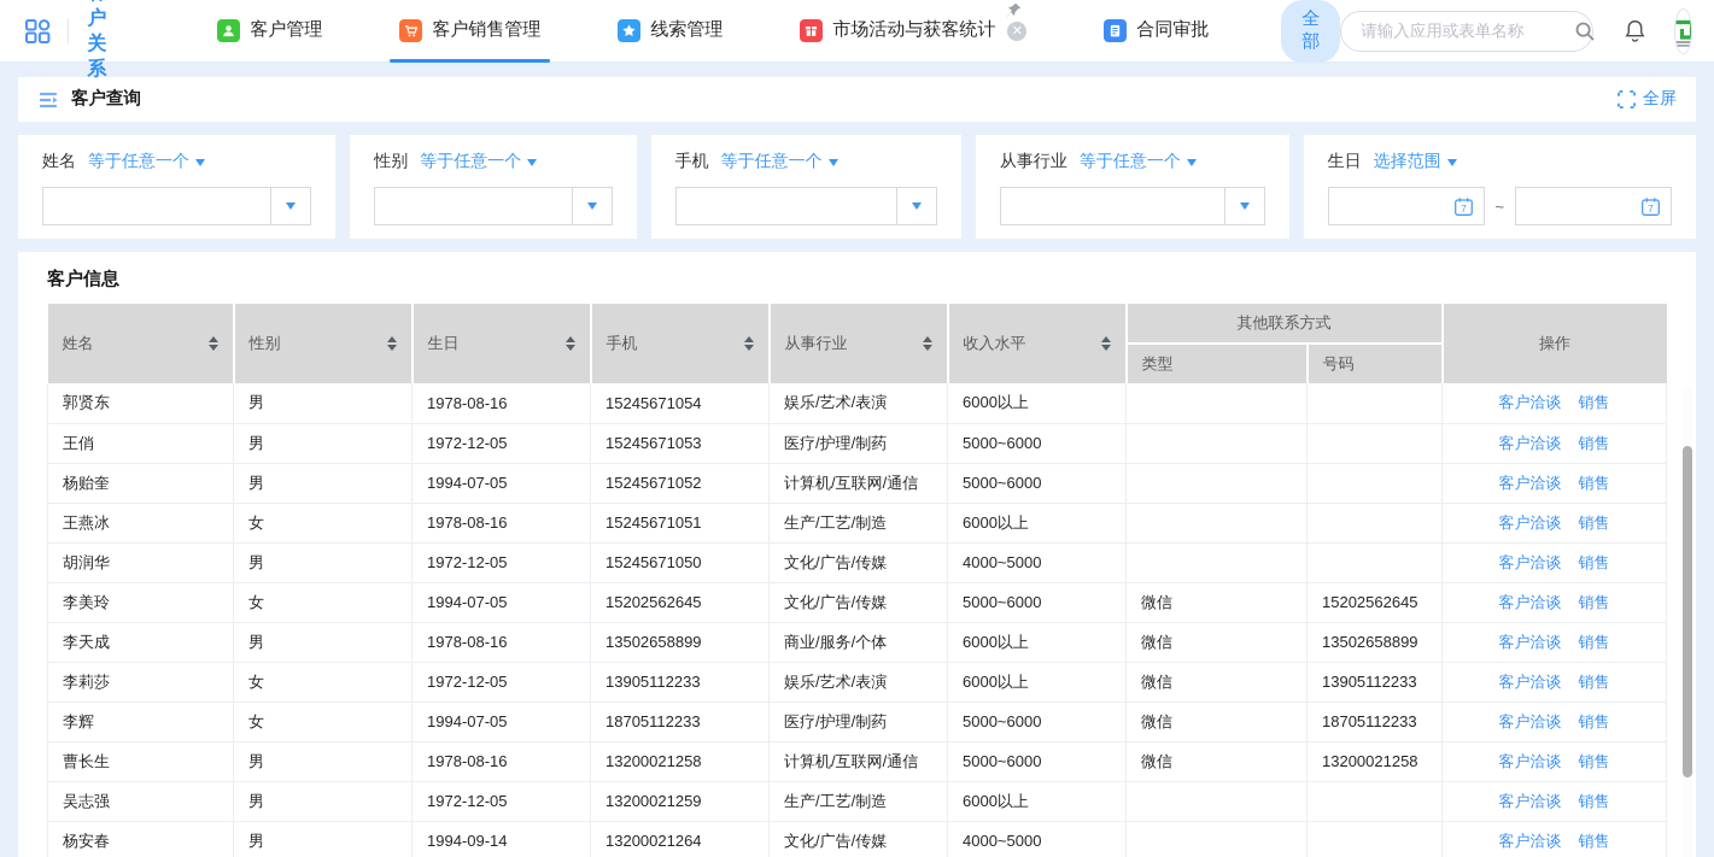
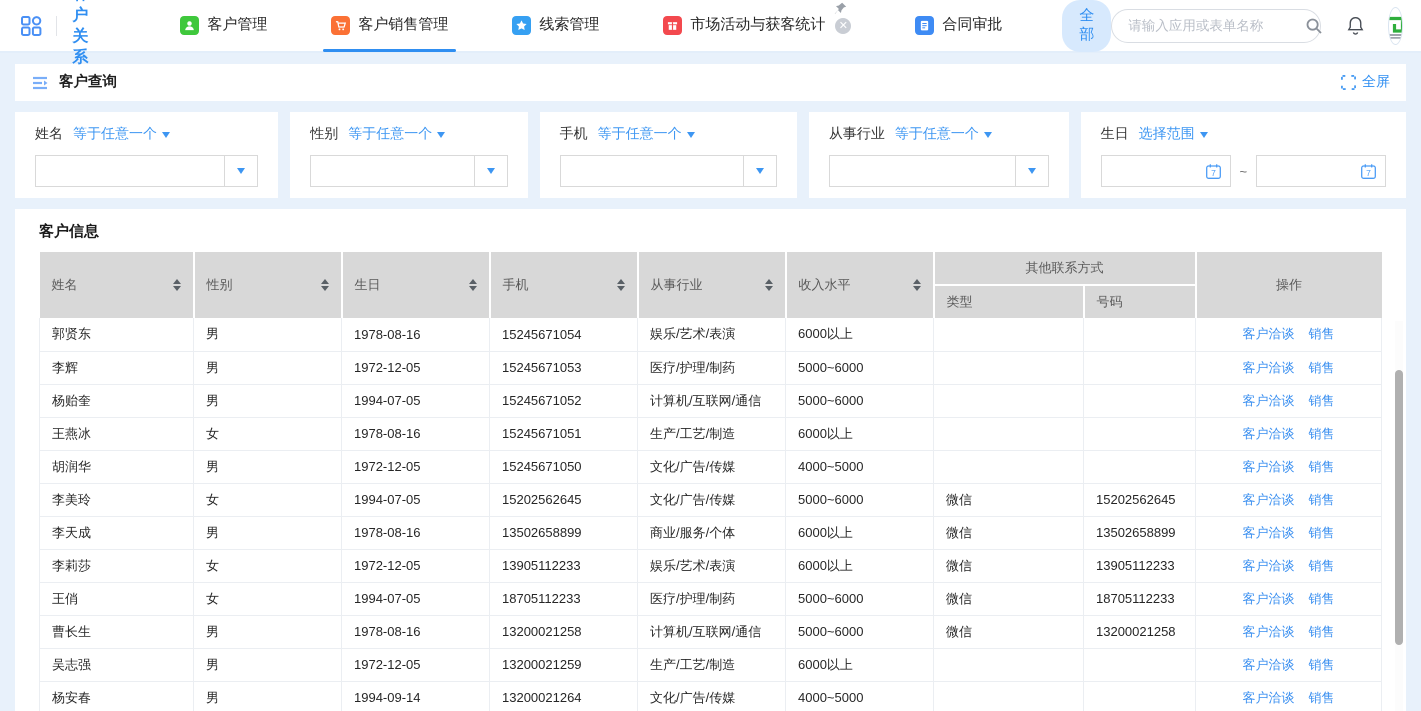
  户关系
  客户管理
  客户销售管理
  线索管理
  市场活动与获客统计
  ✕
  合同审批
  全部
  请输入应用或表单名称
  客户查询
  全屏
  姓名
  等于任意一个
  性别
  等于任意一个
  手机
  等于任意一个
  从事行业
  等于任意一个
  生日
  选择范围
  7
  ~
  7
  客户信息
  姓名	性别	生日	手机	从事行业	收入水平	其他联系方式	操作
  类型	号码
  郭贤东	男	1978-08-16	15245671054	娱乐/艺术/表演	6000以上			客户洽谈 销售
- 王俏	男	1972-12-05	15245671053	医疗/护理/制药	5000~6000			客户洽谈 销售
+ 李辉	男	1972-12-05	15245671053	医疗/护理/制药	5000~6000			客户洽谈 销售
  杨贻奎	男	1994-07-05	15245671052	计算机/互联网/通信	5000~6000			客户洽谈 销售
  王燕冰	女	1978-08-16	15245671051	生产/工艺/制造	6000以上			客户洽谈 销售
  胡润华	男	1972-12-05	15245671050	文化/广告/传媒	4000~5000			客户洽谈 销售
  李美玲	女	1994-07-05	15202562645	文化/广告/传媒	5000~6000	微信	15202562645	客户洽谈 销售
  李天成	男	1978-08-16	13502658899	商业/服务/个体	6000以上	微信	13502658899	客户洽谈 销售
  李莉莎	女	1972-12-05	13905112233	娱乐/艺术/表演	6000以上	微信	13905112233	客户洽谈 销售
- 李辉	女	1994-07-05	18705112233	医疗/护理/制药	5000~6000	微信	18705112233	客户洽谈 销售
+ 王俏	女	1994-07-05	18705112233	医疗/护理/制药	5000~6000	微信	18705112233	客户洽谈 销售
  曹长生	男	1978-08-16	13200021258	计算机/互联网/通信	5000~6000	微信	13200021258	客户洽谈 销售
  吴志强	男	1972-12-05	13200021259	生产/工艺/制造	6000以上			客户洽谈 销售
  杨安春	男	1994-09-14	13200021264	文化/广告/传媒	4000~5000			客户洽谈 销售
